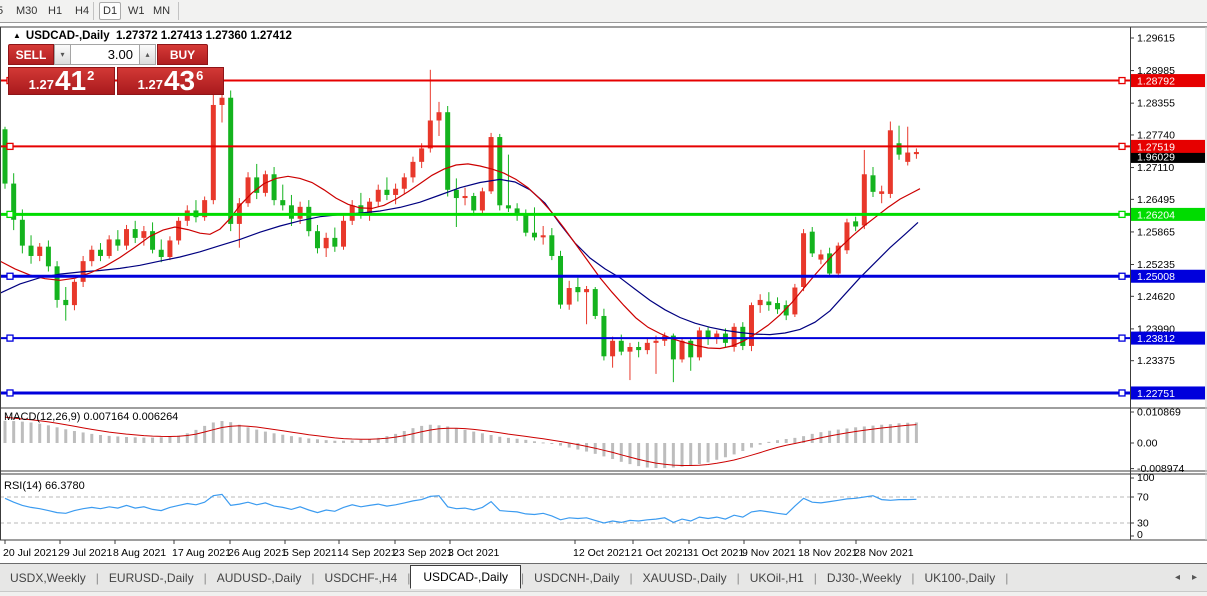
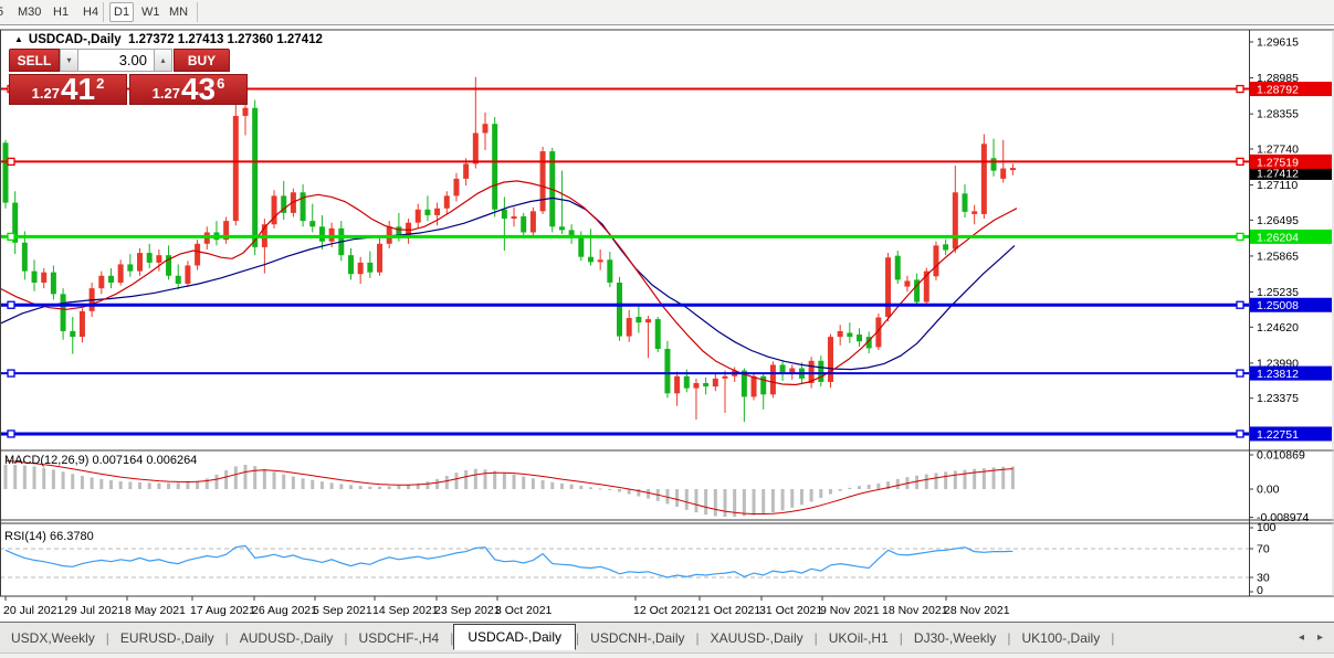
  5
  M30
  H1
  H4
  D1
  W1
  MN
  1.29615
  1.28985
  1.28355
  1.27740
  1.27110
  1.26495
  1.25865
  1.25235
  1.24620
  1.23990
  1.23375
- 1.96029
+ 1.27412
  1.28792
  1.27519
  1.26204
  1.25008
  1.23812
  1.22751
  0.010869
  0.00
  -0.008974
  100
  70
  30
  0
  20 Jul 2021
  29 Jul 2021
- 8 Aug 2021
+ 8 May 2021
  17 Aug 2021
  26 Aug 2021
  5 Sep 2021
  14 Sep 2021
  23 Sep 2021
  3 Oct 2021
  12 Oct 2021
  21 Oct 2021
  31 Oct 2021
  9 Nov 2021
  18 Nov 2021
  28 Nov 2021
  ▲ USDCAD-,Daily 1.27372 1.27413 1.27360 1.27412
  SELL
  ▾
  3.00
  ▴
  BUY
  1.27
  41
  2
  1.27
  43
  6
  MACD(12,26,9) 0.007164 0.006264
  RSI(14) 66.3780
  USDX,Weekly
  |
  EURUSD-,Daily
  |
  AUDUSD-,Daily
  |
  USDCHF-,H4
  |
  USDCAD-,Daily
  |
  USDCNH-,Daily
  |
  XAUUSD-,Daily
  |
  UKOil-,H1
  |
  DJ30-,Weekly
  |
  UK100-,Daily
  |
  ◂
  ▸
